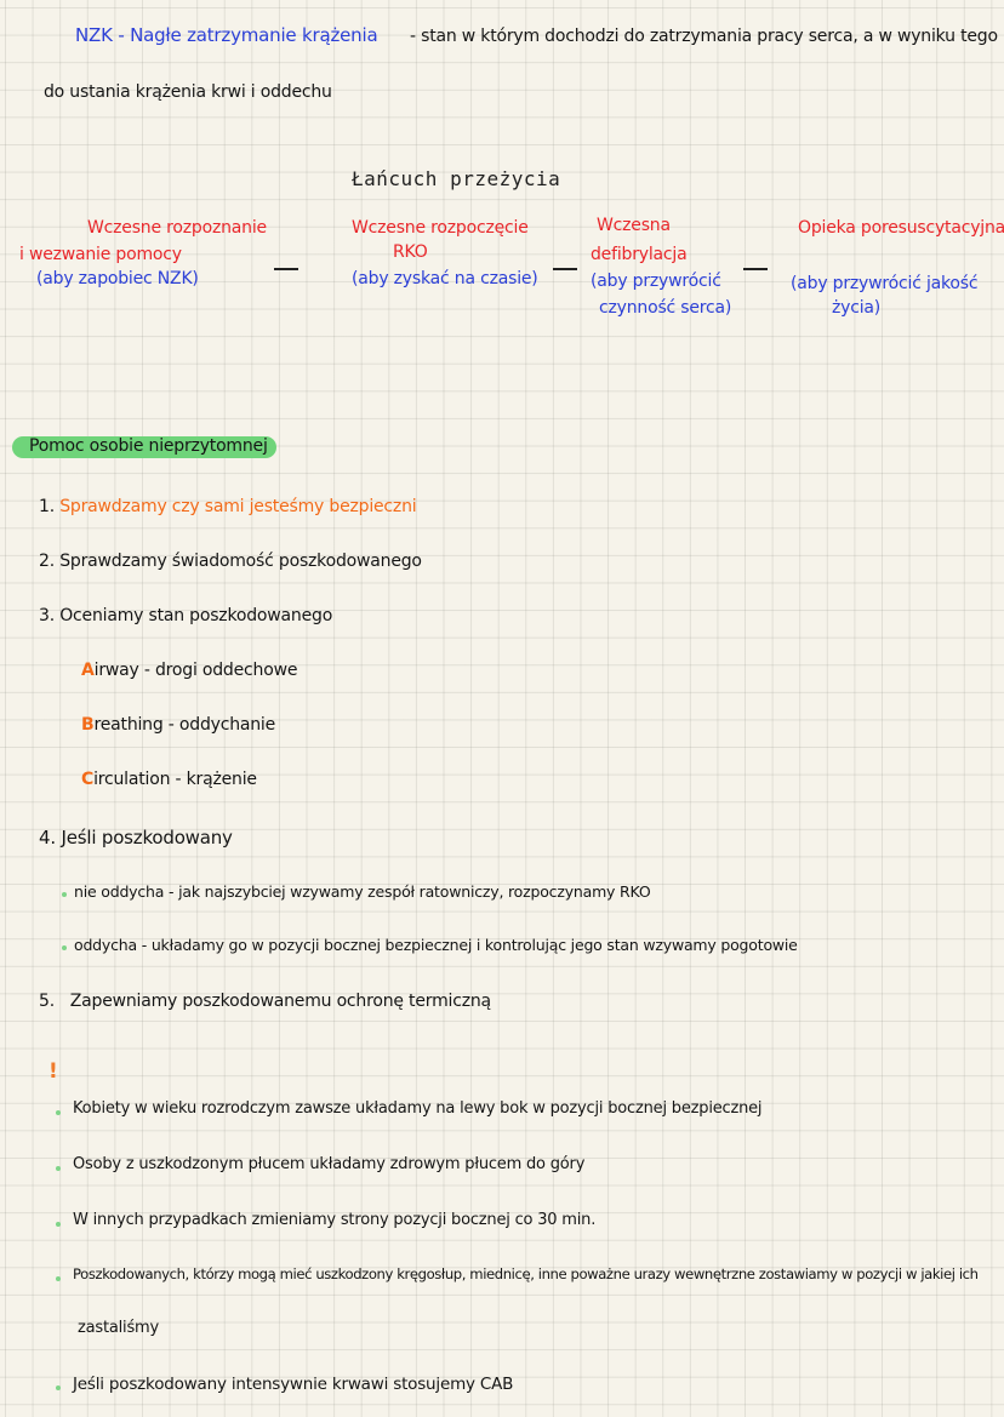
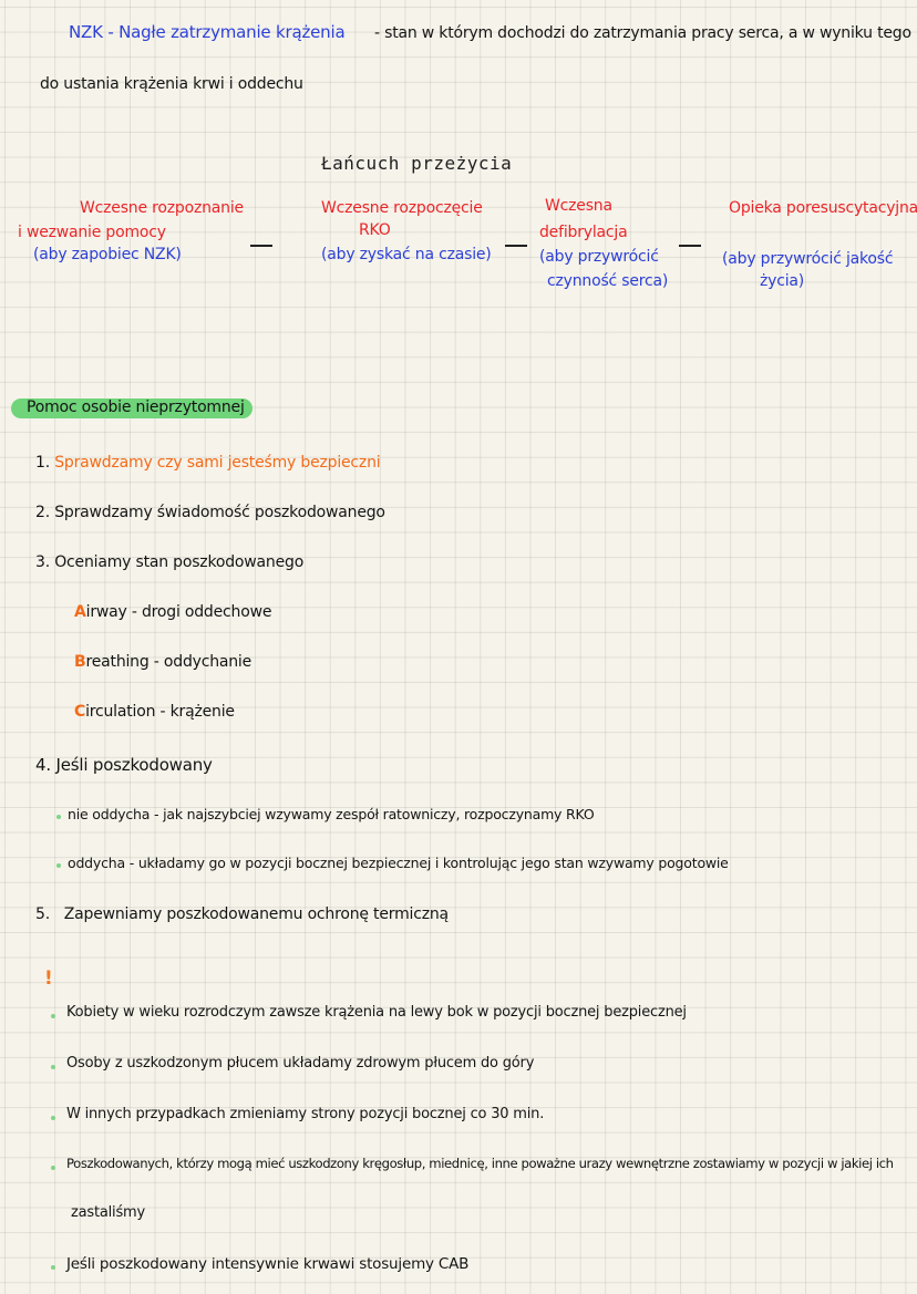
  NZK - Nagłe zatrzymanie krążenia
  - stan w którym dochodzi do zatrzymania pracy serca, a w wyniku tego
  do ustania krążenia krwi i oddechu
  Łańcuch przeżycia
  Wczesne rozpoznanie
  i wezwanie pomocy
  (aby zapobiec NZK)
  Wczesne rozpoczęcie
  RKO
  (aby zyskać na czasie)
  Wczesna
  defibrylacja
  (aby przywrócić
  czynność serca)
  Opieka poresuscytacyjna
  (aby przywrócić jakość
  życia)
  Pomoc osobie nieprzytomnej
  1. Sprawdzamy czy sami jesteśmy bezpieczni
  2. Sprawdzamy świadomość poszkodowanego
  3. Oceniamy stan poszkodowanego
  Airway - drogi oddechowe
  Breathing - oddychanie
  Circulation - krążenie
  4. Jeśli poszkodowany
  nie oddycha - jak najszybciej wzywamy zespół ratowniczy, rozpoczynamy RKO
  oddycha - układamy go w pozycji bocznej bezpiecznej i kontrolując jego stan wzywamy pogotowie
  5. Zapewniamy poszkodowanemu ochronę termiczną
  !
- Kobiety w wieku rozrodczym zawsze układamy na lewy bok w pozycji bocznej bezpiecznej
+ Kobiety w wieku rozrodczym zawsze krążenia na lewy bok w pozycji bocznej bezpiecznej
  Osoby z uszkodzonym płucem układamy zdrowym płucem do góry
  W innych przypadkach zmieniamy strony pozycji bocznej co 30 min.
  Poszkodowanych, którzy mogą mieć uszkodzony kręgosłup, miednicę, inne poważne urazy wewnętrzne zostawiamy w pozycji w jakiej ich
  zastaliśmy
  Jeśli poszkodowany intensywnie krwawi stosujemy CAB
